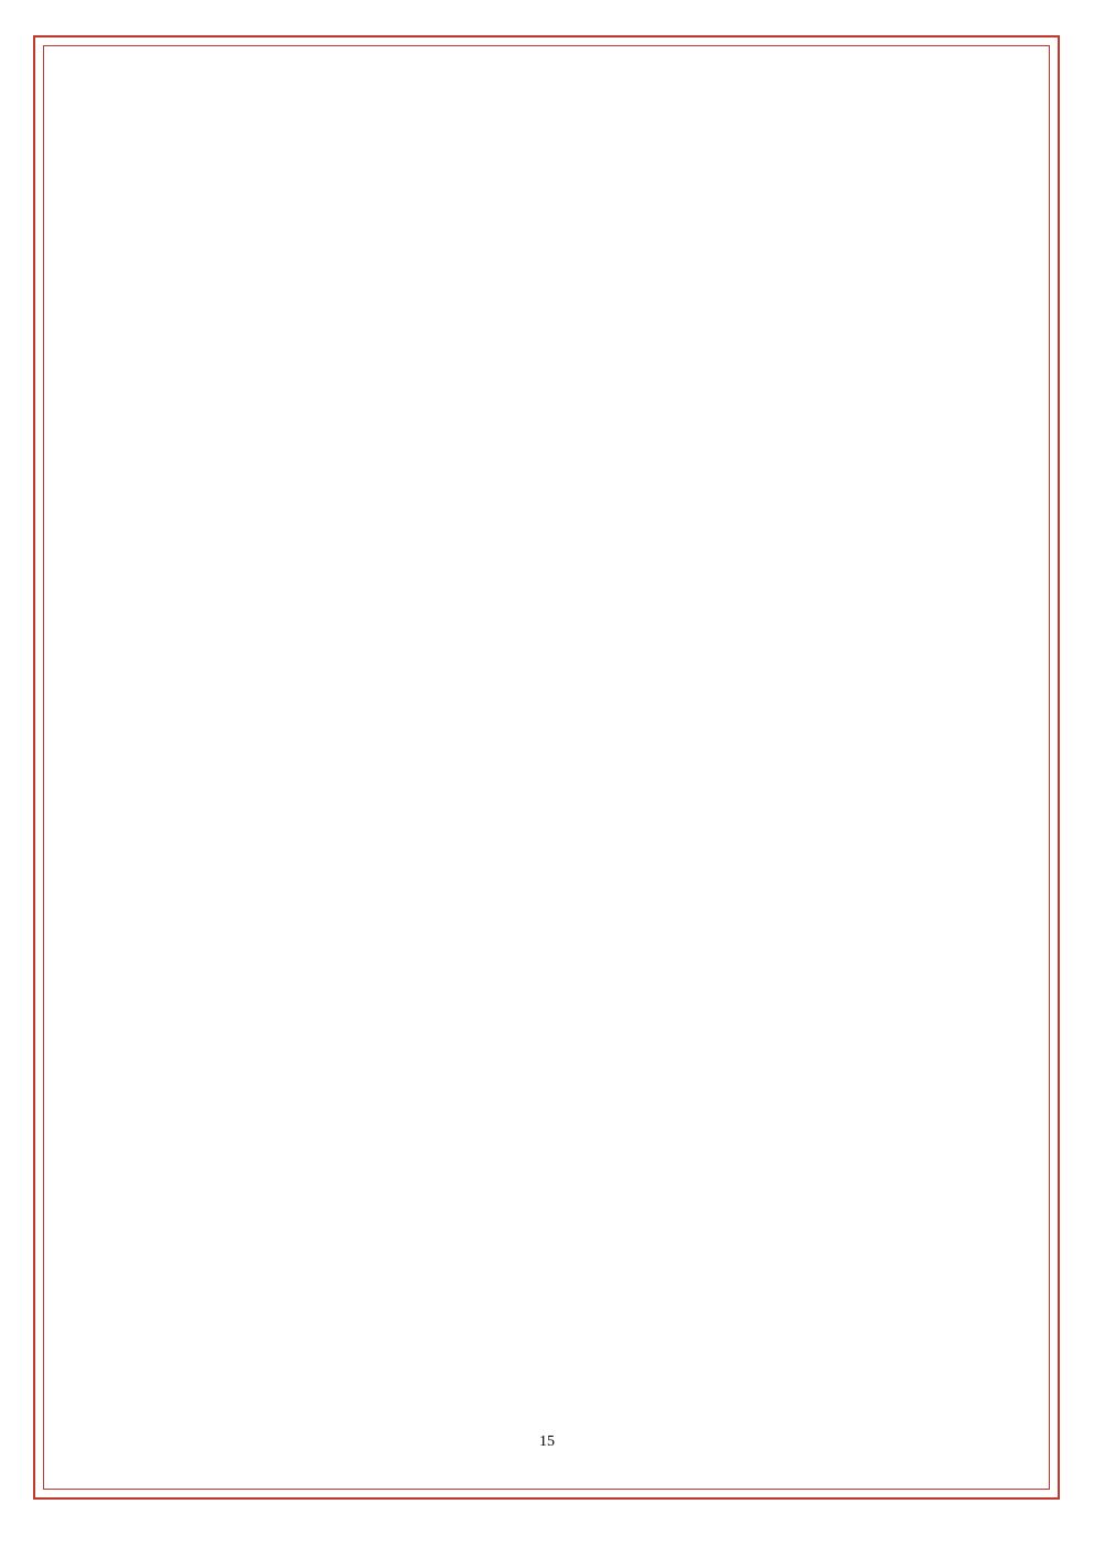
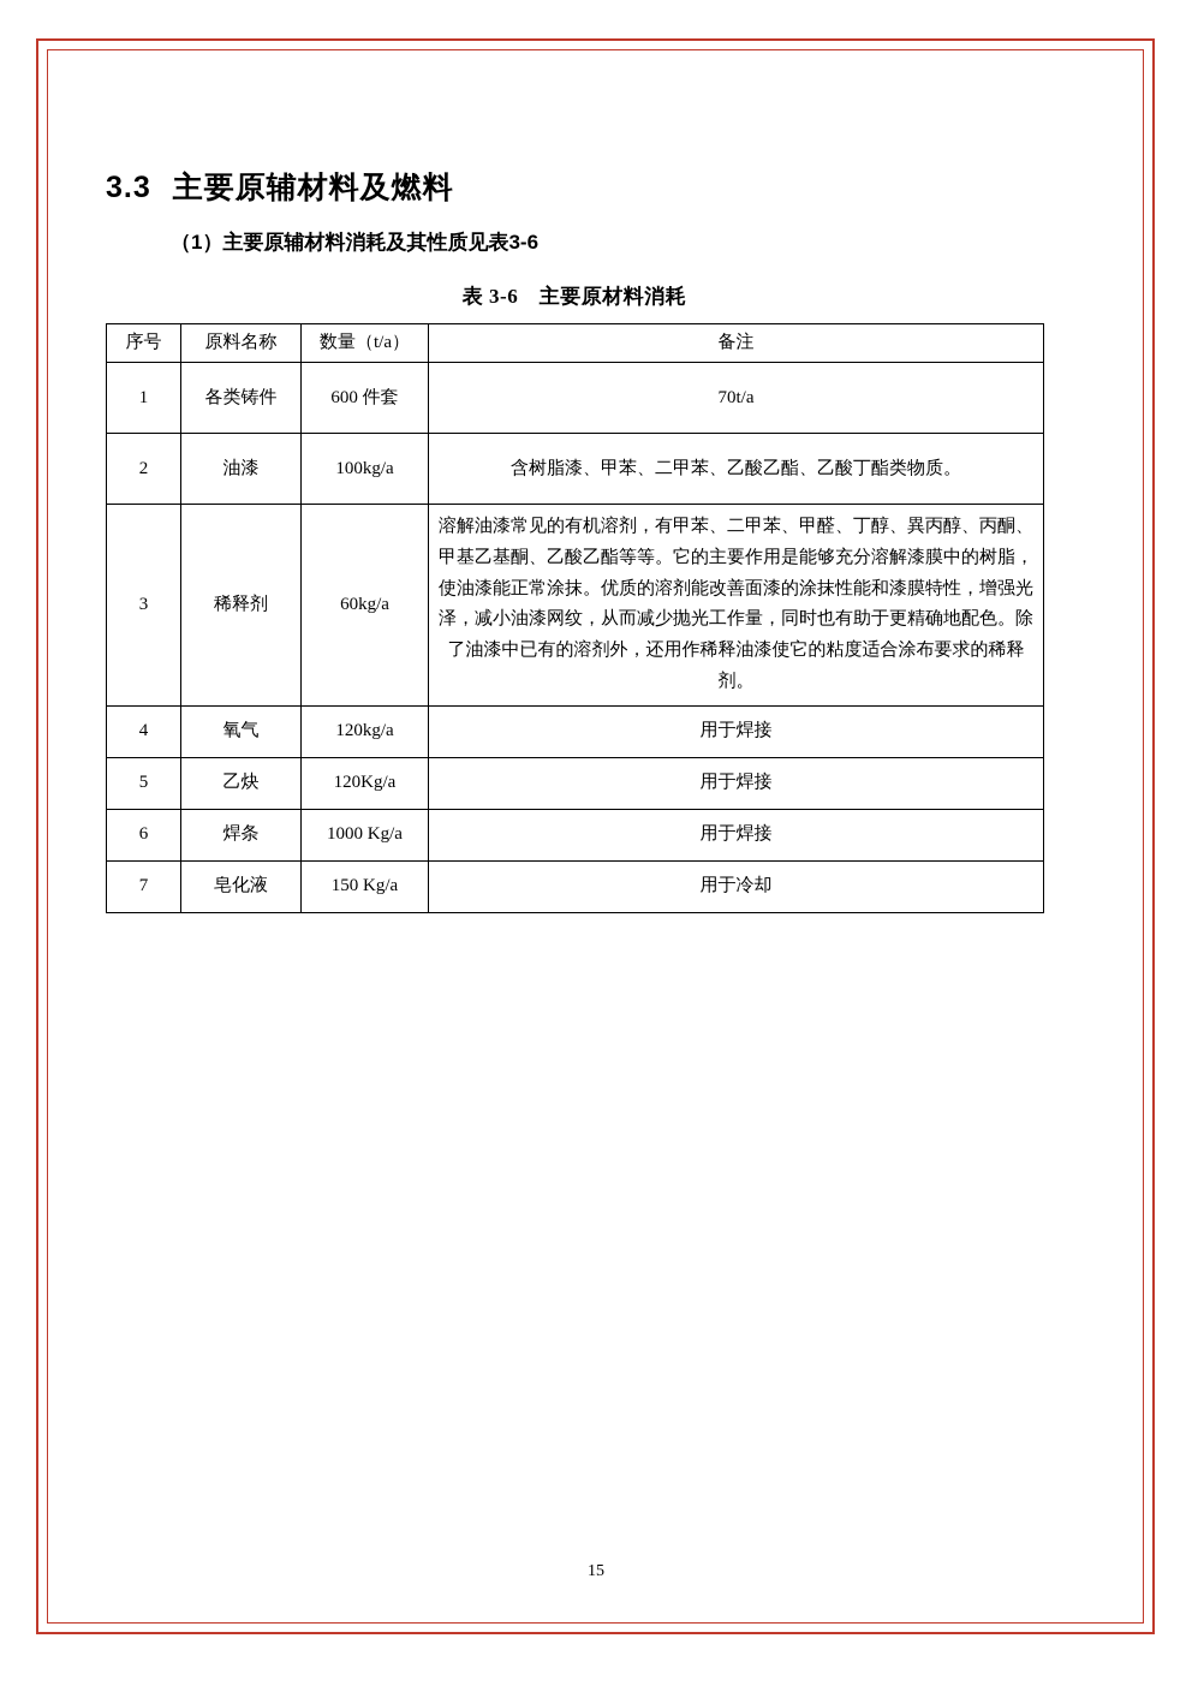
+ 3.3 主要原辅材料及燃料
+ （1）主要原辅材料消耗及其性质见表3-6
+ 表 3-6 主要原材料消耗
+ 序号	原料名称	数量（t/a）	备注
+ 1	各类铸件	600 件套	70t/a
+ 2	油漆	100kg/a	含树脂漆、甲苯、二甲苯、乙酸乙酯、乙酸丁酯类物质。
+ 3	稀释剂	60kg/a	溶解油漆常见的有机溶剂，有甲苯、二甲苯、甲醛、丁醇、異丙醇、丙酮、甲基乙基酮、乙酸乙酯等等。它的主要作用是能够充分溶解漆膜中的树脂，使油漆能正常涂抹。优质的溶剂能改善面漆的涂抹性能和漆膜特性，增强光泽，减小油漆网纹，从而减少抛光工作量，同时也有助于更精确地配色。除了油漆中已有的溶剂外，还用作稀释油漆使它的粘度适合涂布要求的稀释剂。
+ 4	氧气	120kg/a	用于焊接
+ 5	乙炔	120Kg/a	用于焊接
+ 6	焊条	1000 Kg/a	用于焊接
+ 7	皂化液	150 Kg/a	用于冷却
  15
